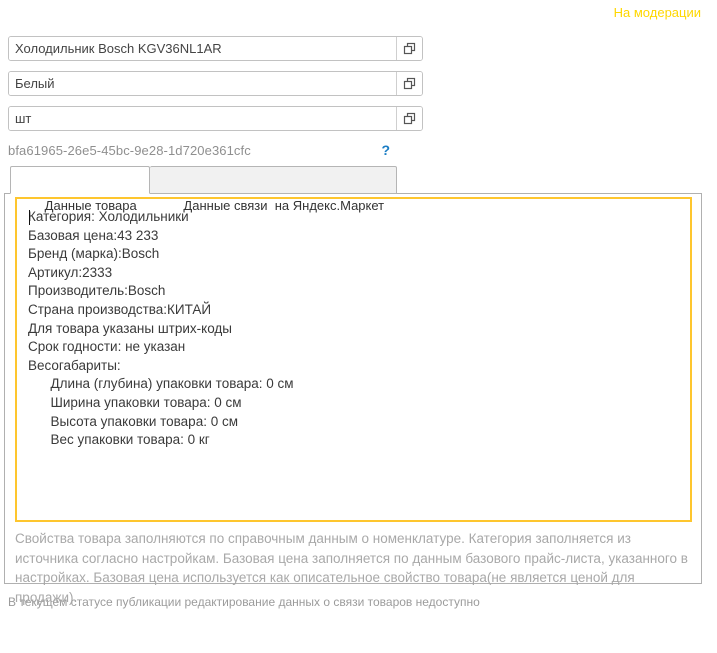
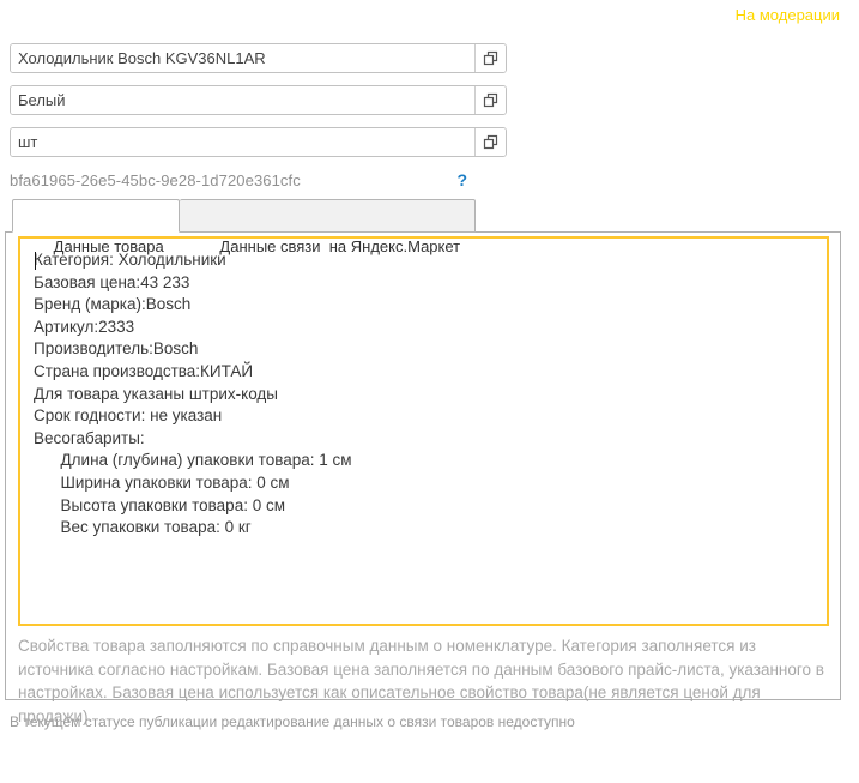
  На модерации
  Холодильник Bosch KGV36NL1AR
  Белый
  шт
  bfa61965-26e5-45bc-9e28-1d720e361cfc
  ?
  Данные товара
  Данные связи на Яндекс.Маркет
  азовая цена:43 233
  Бренд (марка):Bosch
  Артикул:2333
  Производитель:Bosch
  Страна производства:КИТАЙ
  Для товара указаны штрих-коды
  Срок годности: не указан
  Весогабариты:
- Длина (глубина) упаковки товара: 0 см
+ Длина (глубина) упаковки товара: 1 см
  Ширина упаковки товара: 0 см
  Высота упаковки товара: 0 см
  Вес упаковки товара: 0 кг
  Свойства товара заполняются по справочным данным о номенклатуре. Категория заполняется из источника согласно настройкам. Базовая цена заполняется по данным базового прайс-листа, указанного в настройках. Базовая цена используется как описательное свойство товара(не является ценой для продажи).
  В текущем статусе публикации редактирование данных о связи товаров недоступно
